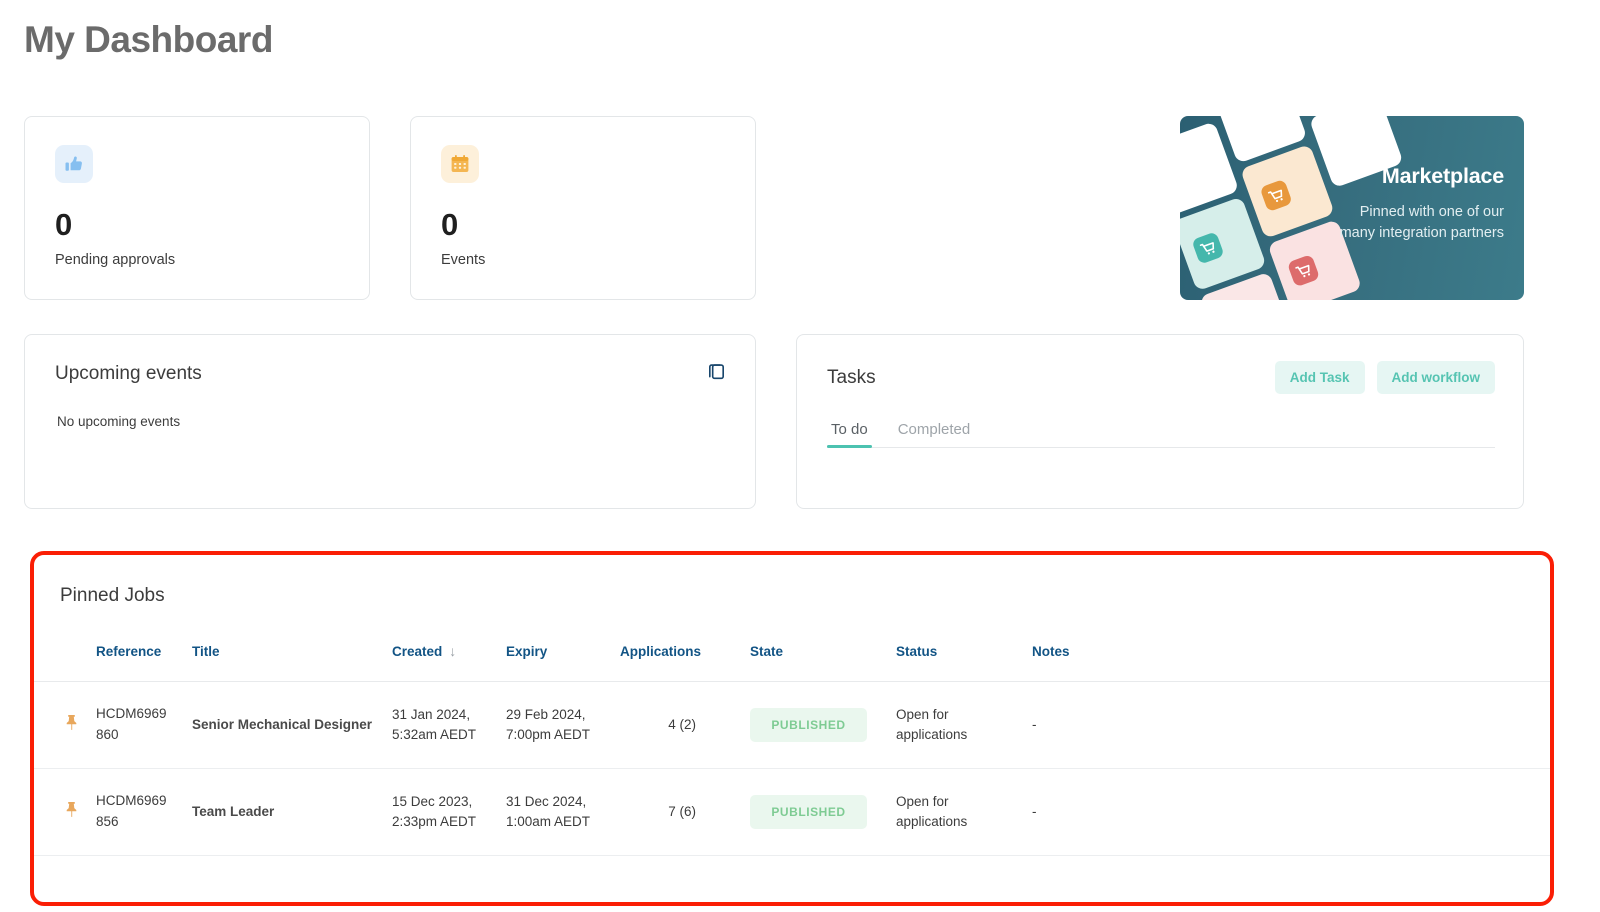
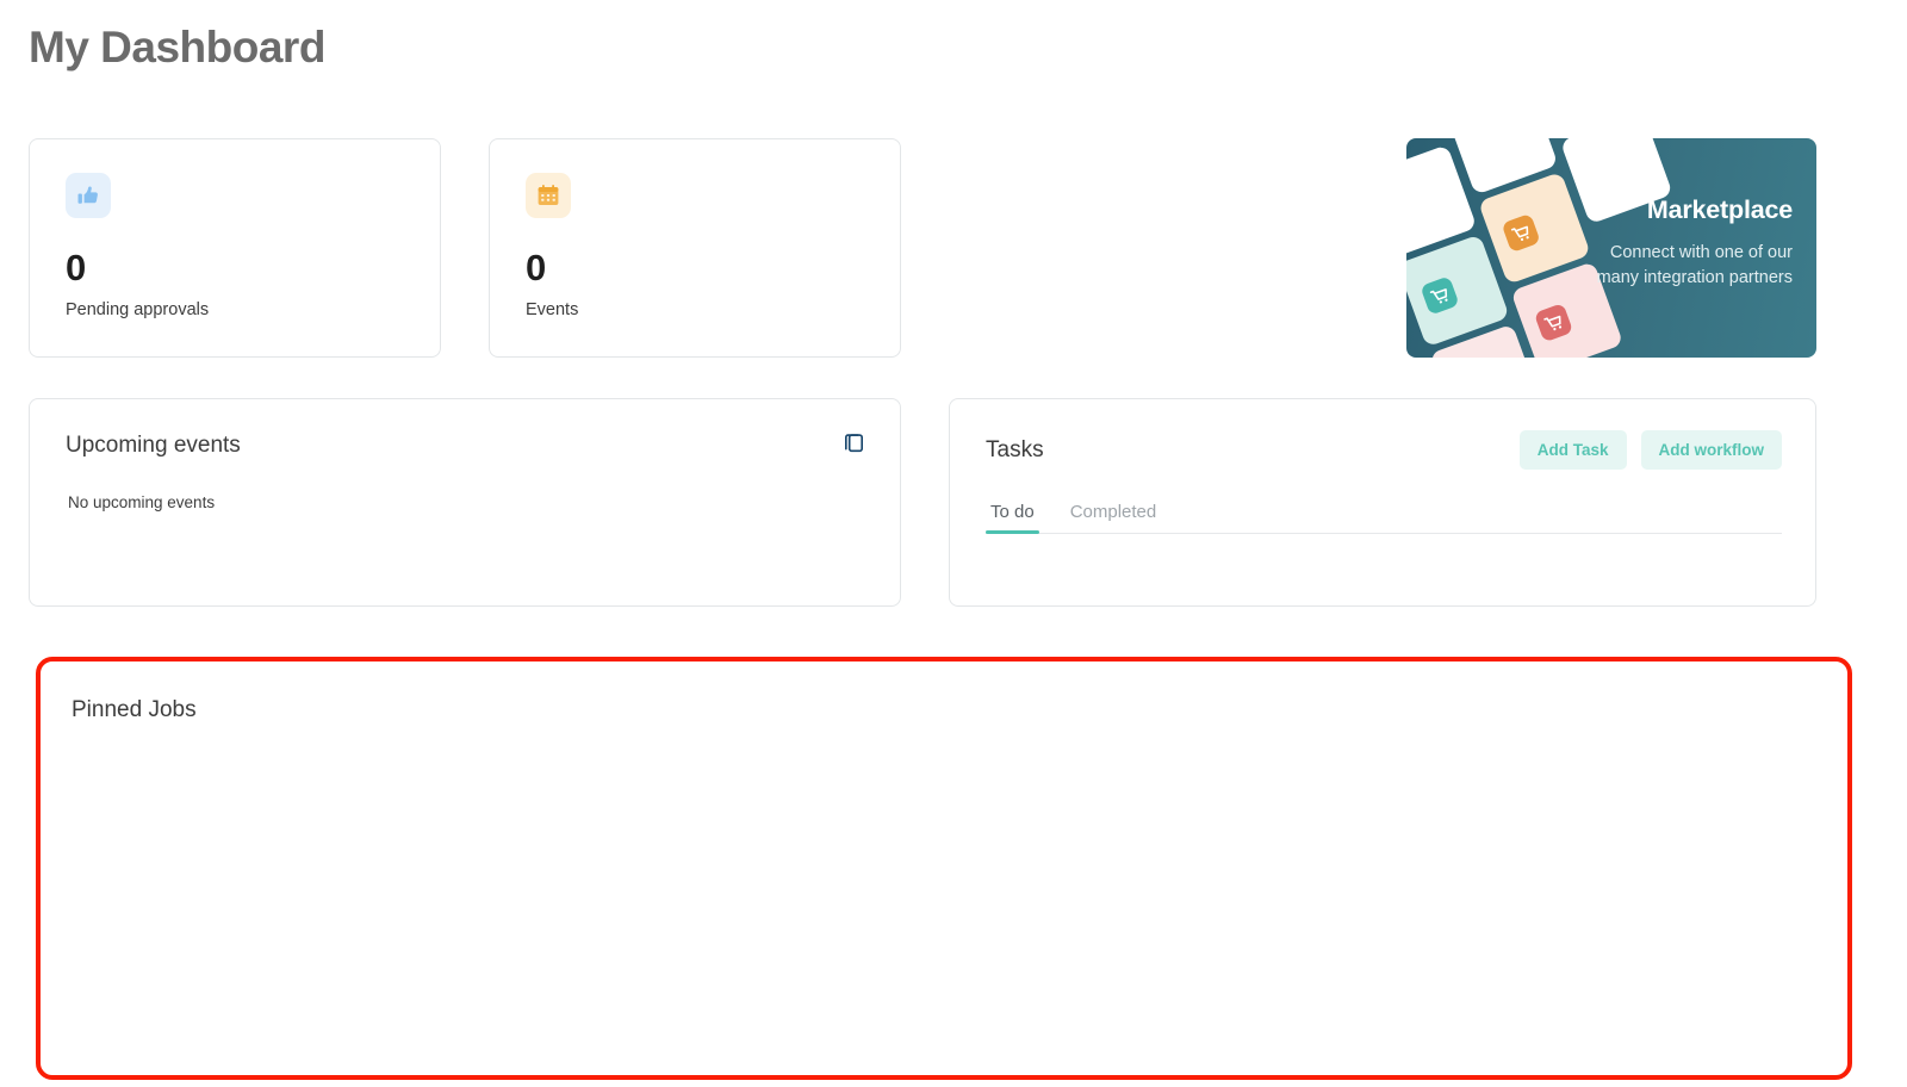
  My Dashboard
  0
  Pending approvals
  0
  Events
  Marketplace
- Pinned with one of our
+ Connect with one of our
  many integration partners
  Upcoming events
  No upcoming events
  Tasks
  Add Task
  Add workflow
  To do
  Completed
  Pinned Jobs
- 	Reference	Title	Created ↓	Expiry	Applications	State	Status	Notes
- 	HCDM6969 860	Senior Mechanical Designer	31 Jan 2024, 5:32am AEDT	29 Feb 2024, 7:00pm AEDT	4 (2)	PUBLISHED	Open for applications	-
- 	HCDM6969 856	Team Leader	15 Dec 2023, 2:33pm AEDT	31 Dec 2024, 1:00am AEDT	7 (6)	PUBLISHED	Open for applications	-
